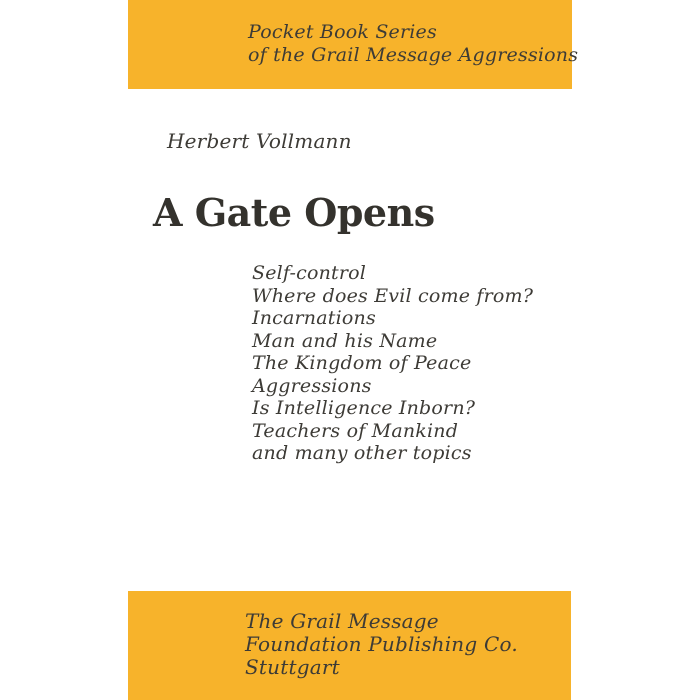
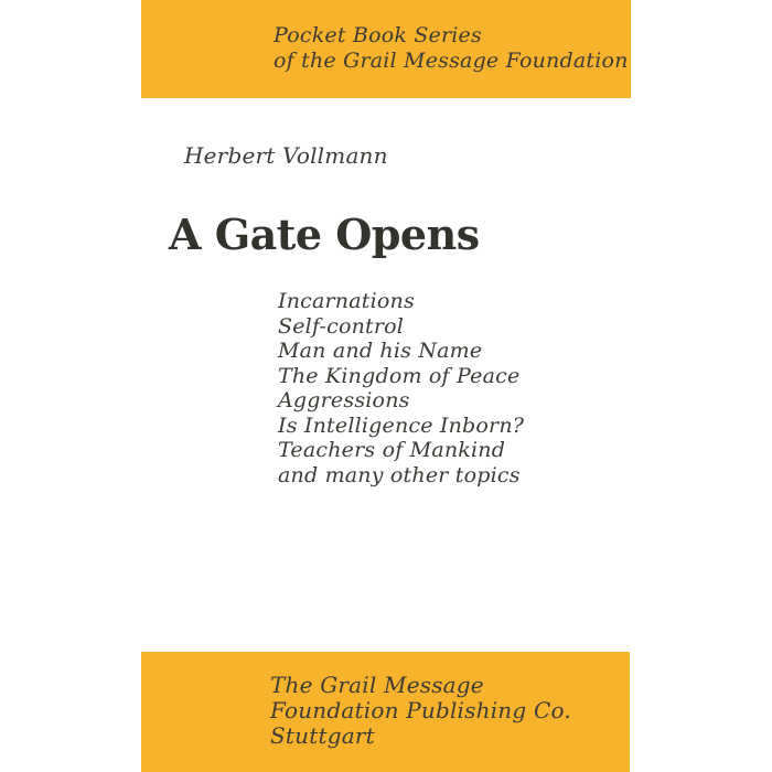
  Pocket Book Series
- of the Grail Message Aggressions
+ of the Grail Message Foundation
  Herbert Vollmann
  A Gate Opens
- Self-control
+ Incarnations
- Where does Evil come from?
- Incarnations
+ Self-control
  Man and his Name
  The Kingdom of Peace
  Aggressions
  Is Intelligence Inborn?
  Teachers of Mankind
  and many other topics
  The Grail Message
  Foundation Publishing Co.
  Stuttgart
